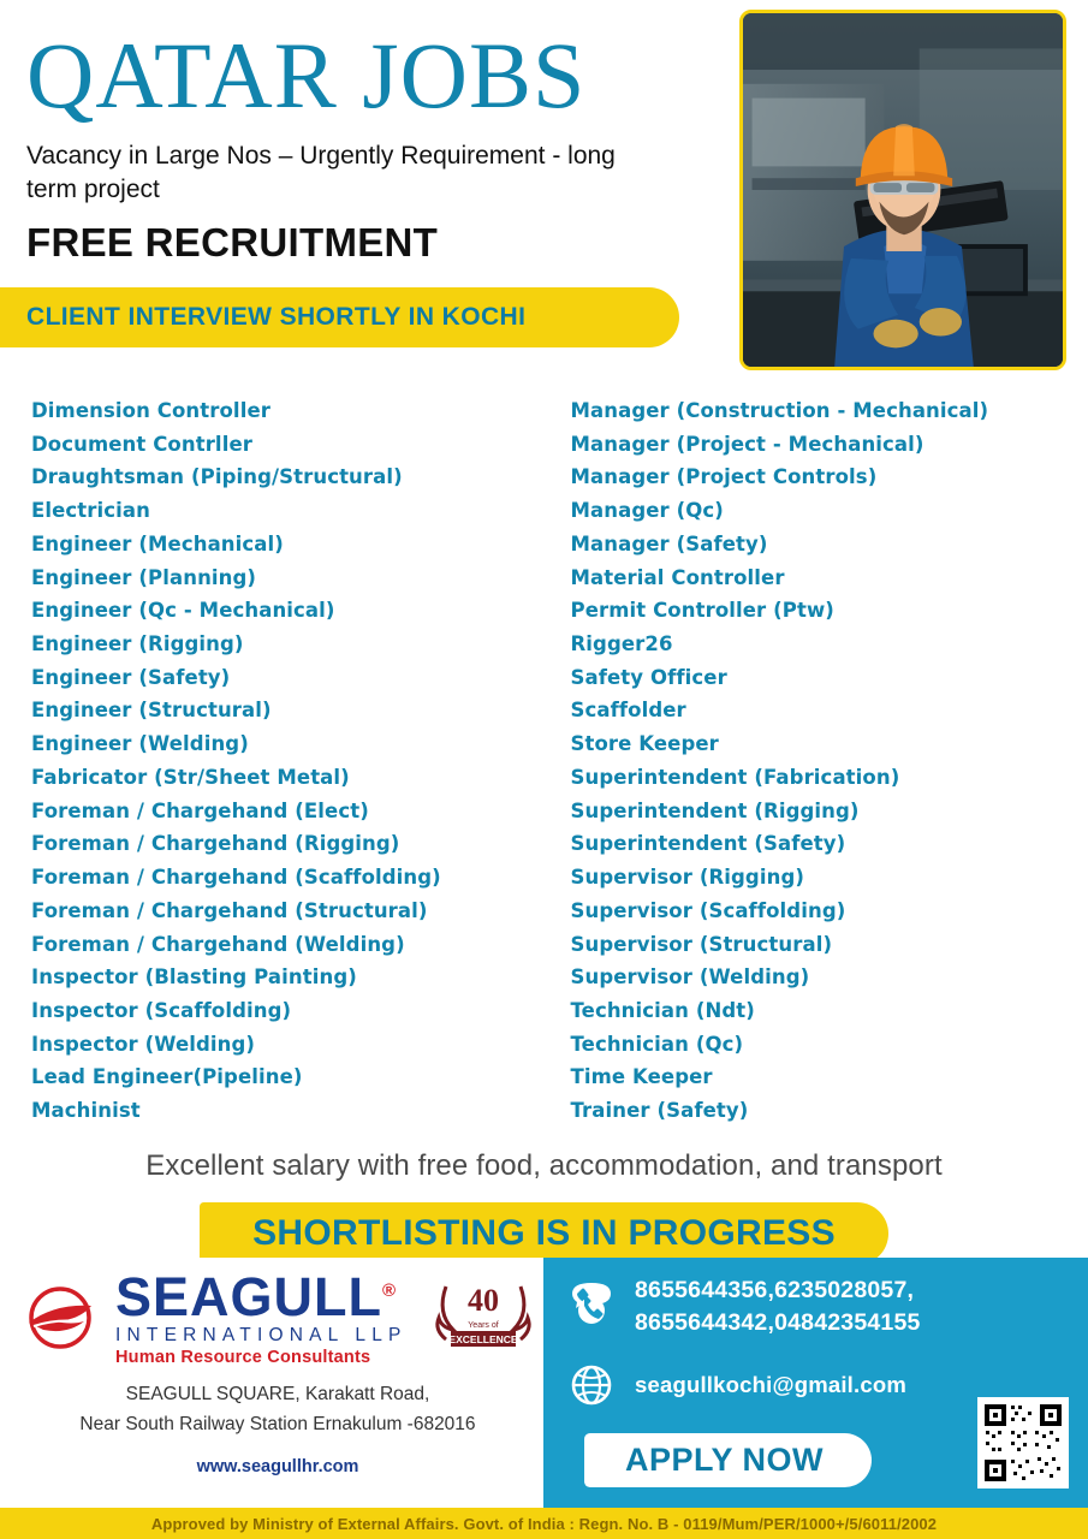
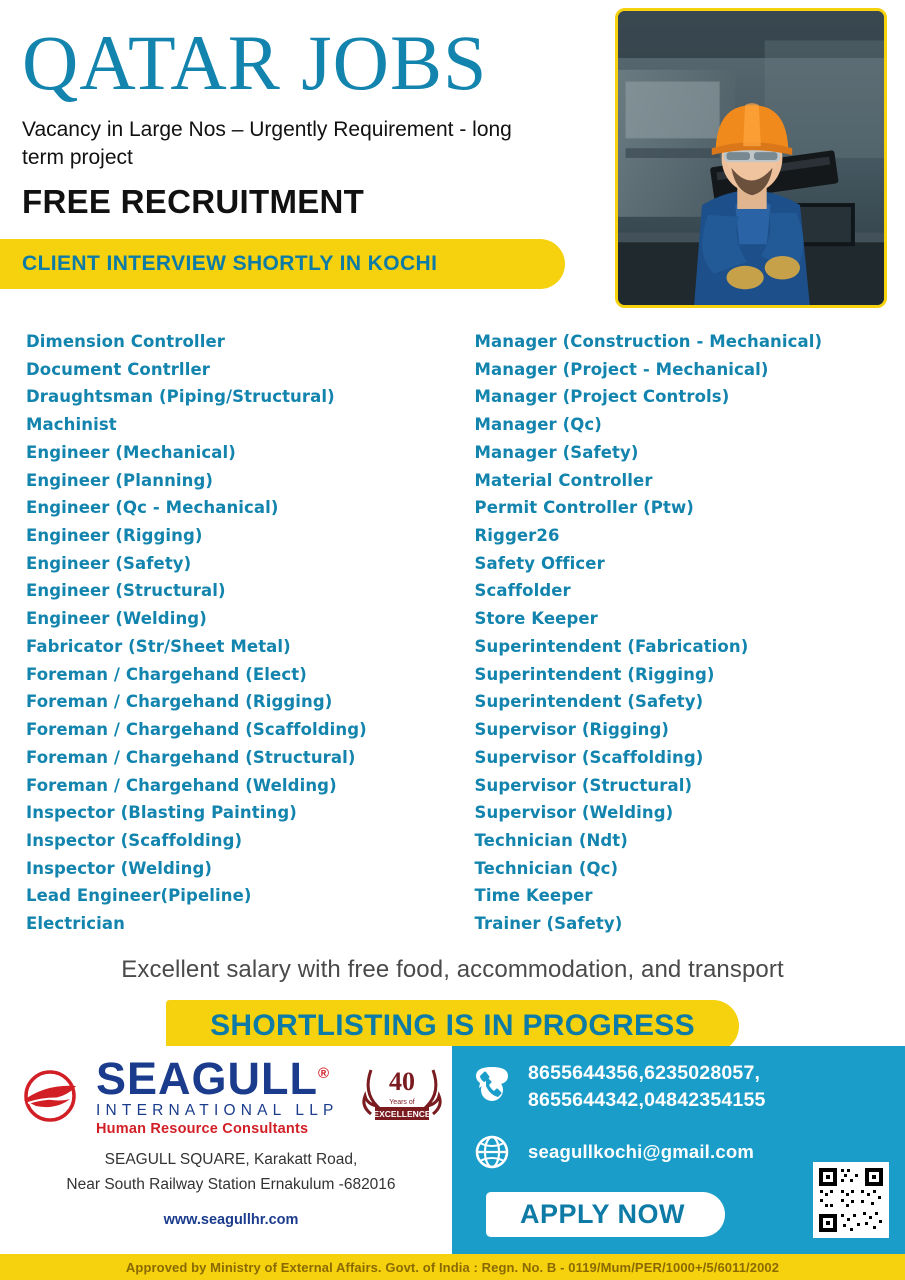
  QATAR JOBS
  Vacancy in Large Nos – Urgently Requirement - long term project
  FREE RECRUITMENT
  CLIENT INTERVIEW SHORTLY IN KOCHI
  Dimension Controller
  Document Contrller
  Draughtsman (Piping/Structural)
- Electrician
+ Machinist
  Engineer (Mechanical)
  Engineer (Planning)
  Engineer (Qc - Mechanical)
  Engineer (Rigging)
  Engineer (Safety)
  Engineer (Structural)
  Engineer (Welding)
  Fabricator (Str/Sheet Metal)
  Foreman / Chargehand (Elect)
  Foreman / Chargehand (Rigging)
  Foreman / Chargehand (Scaffolding)
  Foreman / Chargehand (Structural)
  Foreman / Chargehand (Welding)
  Inspector (Blasting Painting)
  Inspector (Scaffolding)
  Inspector (Welding)
  Lead Engineer(Pipeline)
- Machinist
+ Electrician
  Manager (Construction - Mechanical)
  Manager (Project - Mechanical)
  Manager (Project Controls)
  Manager (Qc)
  Manager (Safety)
  Material Controller
  Permit Controller (Ptw)
  Rigger26
  Safety Officer
  Scaffolder
  Store Keeper
  Superintendent (Fabrication)
  Superintendent (Rigging)
  Superintendent (Safety)
  Supervisor (Rigging)
  Supervisor (Scaffolding)
  Supervisor (Structural)
  Supervisor (Welding)
  Technician (Ndt)
  Technician (Qc)
  Time Keeper
  Trainer (Safety)
  Excellent salary with free food, accommodation, and transport
  SHORTLISTING IS IN PROGRESS
  SEAGULL®
  INTERNATIONAL LLP
  Human Resource Consultants
  40
  EXCELLENCE
  SEAGULL SQUARE, Karakatt Road,
  Near South Railway Station Ernakulum -682016
  www.seagullhr.com
  8655644356,6235028057, 8655644342,04842354155
  seagullkochi@gmail.com
  APPLY NOW
  Approved by Ministry of External Affairs. Govt. of India : Regn. No. B - 0119/Mum/PER/1000+/5/6011/2002
